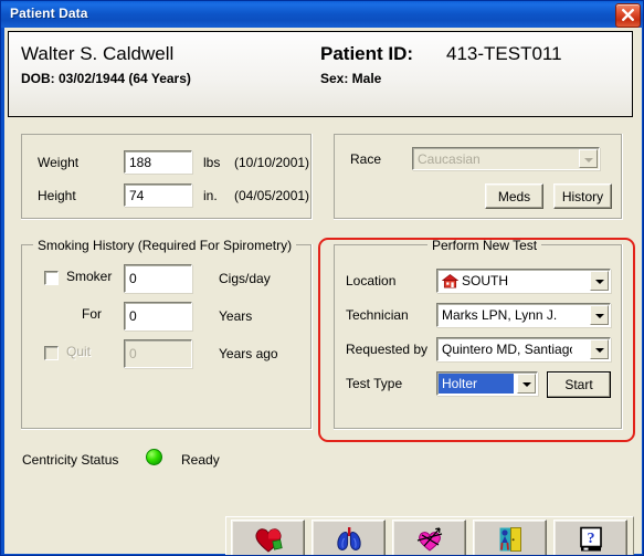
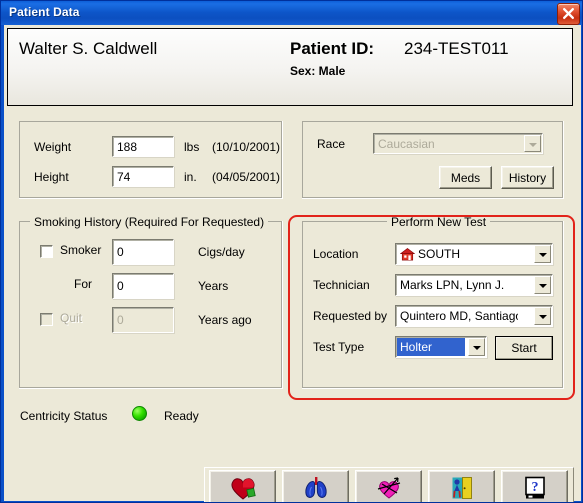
  Patient Data
  Walter S. Caldwell
- DOB: 03/02/1944 (64 Years)
  Patient ID:
- 413-TEST011
+ 234-TEST011
  Sex: Male
  Weight
  188
  lbs
  (10/10/2001)
  Height
  74
  in.
  (04/05/2001)
  Race
  Caucasian
  Meds
  History
- Smoking History (Required For Spirometry)
+ Smoking History (Required For Requested)
  Smoker
  0
  Cigs/day
  For
  0
  Years
  Quit
  0
  Years ago
  Perform New Test
  Location
  SOUTH
  Technician
  Marks LPN, Lynn J.
  Requested by
  Quintero MD, Santiag
  Test Type
  Holter
  Start
  Centricity Status
  Ready
  ?
